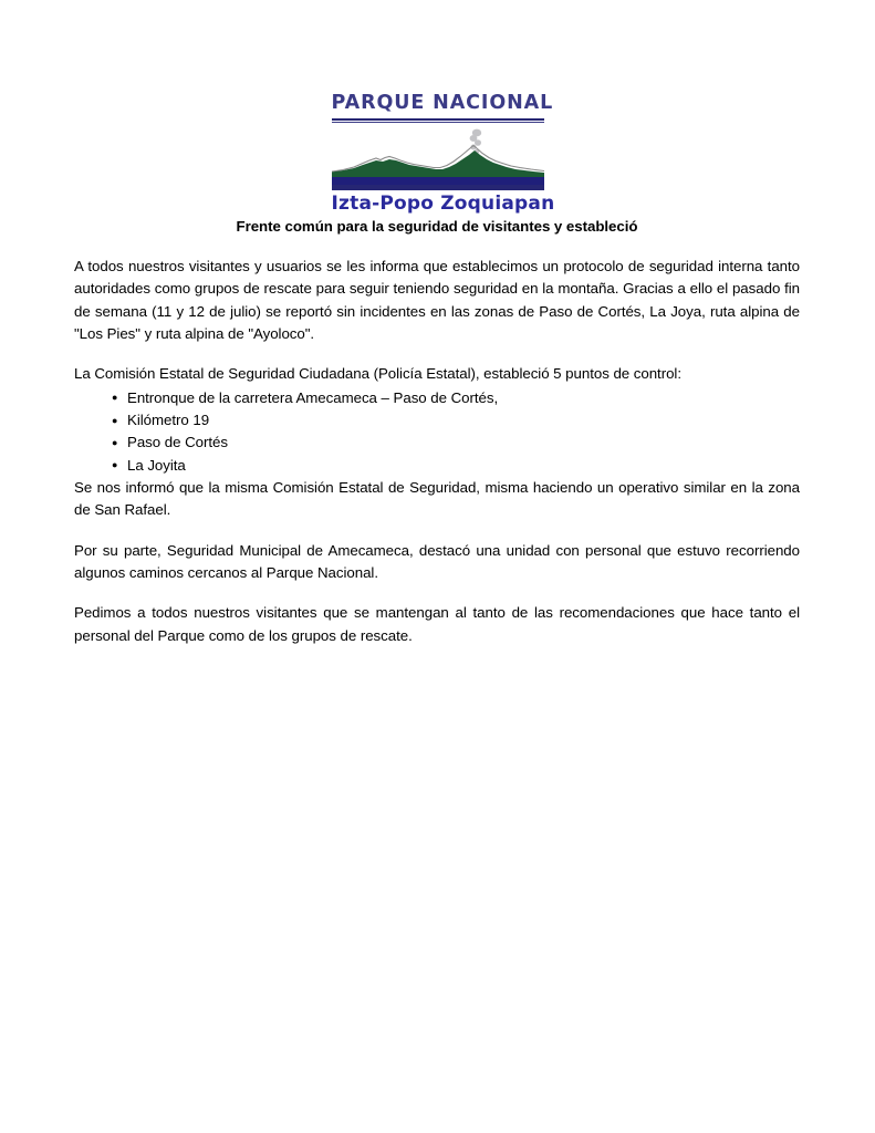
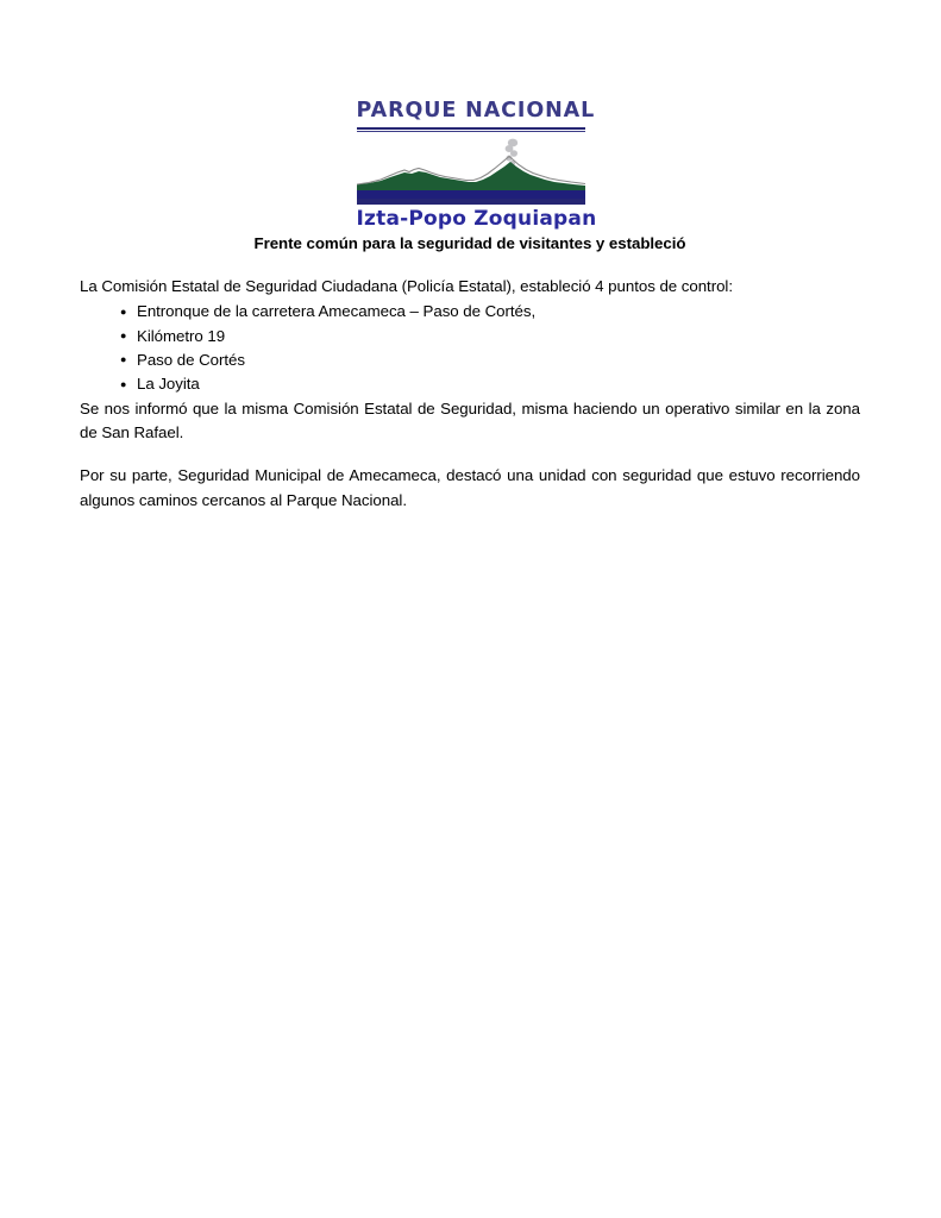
  PARQUE NACIONAL
  Izta-Popo Zoquiapan
  Frente común para la seguridad de visitantes y estableció
- A todos nuestros visitantes y usuarios se les informa que establecimos un protocolo de seguridad interna tanto autoridades como grupos de rescate para seguir teniendo seguridad en la montaña. Gracias a ello el pasado fin de semana (11 y 12 de julio) se reportó sin incidentes en las zonas de Paso de Cortés, La Joya, ruta alpina de "Los Pies" y ruta alpina de "Ayoloco".
- La Comisión Estatal de Seguridad Ciudadana (Policía Estatal), estableció 5 puntos de control:
+ La Comisión Estatal de Seguridad Ciudadana (Policía Estatal), estableció 4 puntos de control:
  Entronque de la carretera Amecameca – Paso de Cortés,
  Kilómetro 19
  Paso de Cortés
  La Joyita
  Se nos informó que la misma Comisión Estatal de Seguridad, misma haciendo un operativo similar en la zona de San Rafael.
- Por su parte, Seguridad Municipal de Amecameca, destacó una unidad con personal que estuvo recorriendo algunos caminos cercanos al Parque Nacional.
+ Por su parte, Seguridad Municipal de Amecameca, destacó una unidad con seguridad que estuvo recorriendo algunos caminos cercanos al Parque Nacional.
- Pedimos a todos nuestros visitantes que se mantengan al tanto de las recomendaciones que hace tanto el personal del Parque como de los grupos de rescate.
